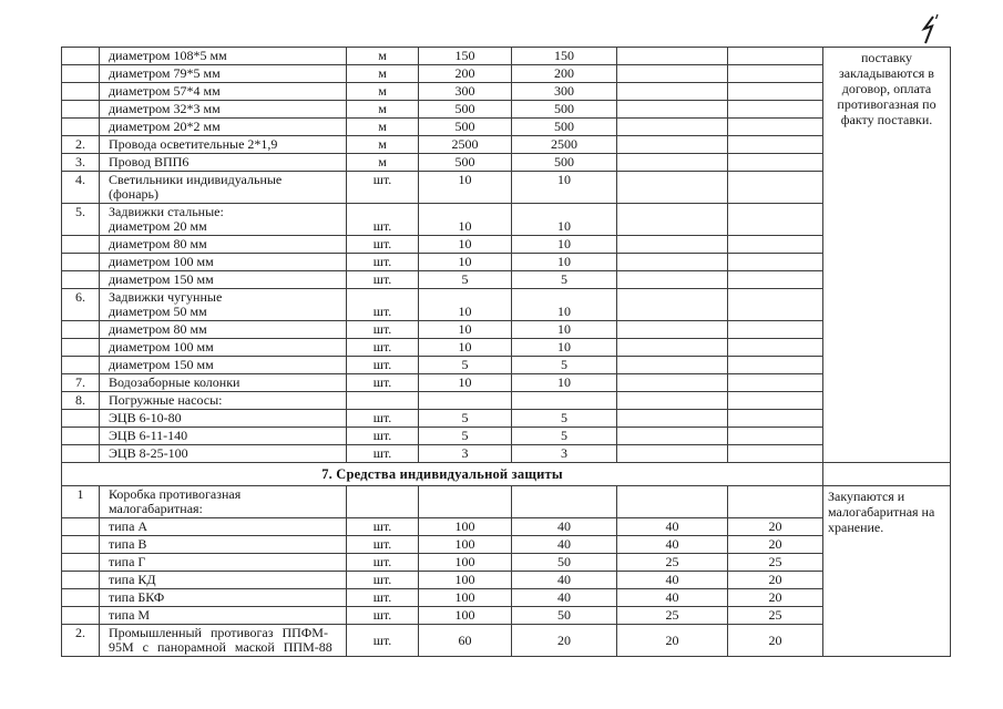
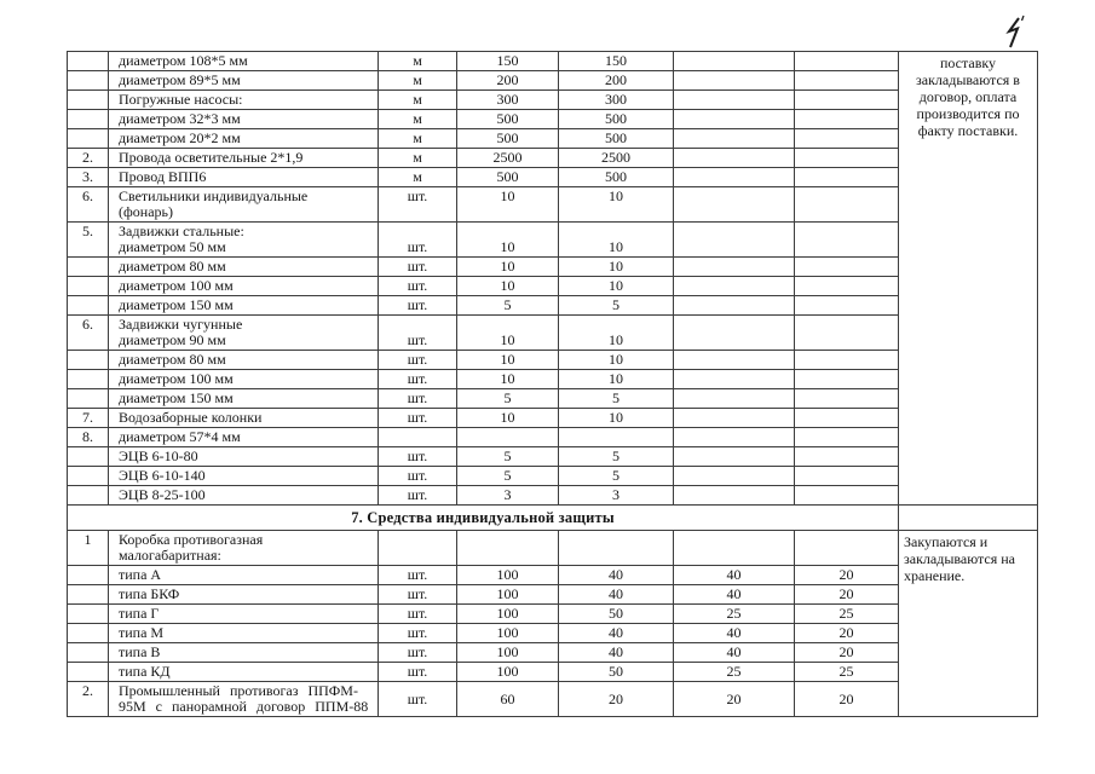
- 	диаметром 108*5 мм	м	150	150			поставку закладываются в договор, оплата противогазная по факту поставки.
+ 	диаметром 108*5 мм	м	150	150			поставку закладываются в договор, оплата производится по факту поставки.
- 	диаметром 79*5 мм	м	200	200
+ 	диаметром 89*5 мм	м	200	200
- 	диаметром 57*4 мм	м	300	300
+ 	Погружные насосы:	м	300	300
  	диаметром 32*3 мм	м	500	500
  	диаметром 20*2 мм	м	500	500
  2.	Провода осветительные 2*1,9	м	2500	2500
  3.	Провод ВПП6	м	500	500
- 4.	Светильники индивидуальные (фонарь)	шт.	10	10
+ 6.	Светильники индивидуальные (фонарь)	шт.	10	10
- 5.	Задвижки стальные: диаметром 20 мм	шт.	10	10
+ 5.	Задвижки стальные: диаметром 50 мм	шт.	10	10
  	диаметром 80 мм	шт.	10	10
  	диаметром 100 мм	шт.	10	10
  	диаметром 150 мм	шт.	5	5
- 6.	Задвижки чугунные диаметром 50 мм	шт.	10	10
+ 6.	Задвижки чугунные диаметром 90 мм	шт.	10	10
  	диаметром 80 мм	шт.	10	10
  	диаметром 100 мм	шт.	10	10
  	диаметром 150 мм	шт.	5	5
  7.	Водозаборные колонки	шт.	10	10
- 8.	Погружные насосы:
+ 8.	диаметром 57*4 мм
  	ЭЦВ 6-10-80	шт.	5	5
- 	ЭЦВ 6-11-140	шт.	5	5
+ 	ЭЦВ 6-10-140	шт.	5	5
  	ЭЦВ 8-25-100	шт.	3	3
  7. Средства индивидуальной защиты
- 1	Коробка противогазная малогабаритная:						Закупаются и малогабаритная на хранение.
+ 1	Коробка противогазная малогабаритная:						Закупаются и закладываются на хранение.
  	типа А	шт.	100	40	40	20
- 	типа В	шт.	100	40	40	20
+ 	типа БКФ	шт.	100	40	40	20
  	типа Г	шт.	100	50	25	25
- 	типа КД	шт.	100	40	40	20
+ 	типа М	шт.	100	40	40	20
- 	типа БКФ	шт.	100	40	40	20
+ 	типа В	шт.	100	40	40	20
- 	типа М	шт.	100	50	25	25
+ 	типа КД	шт.	100	50	25	25
- 2.	Промышленный противогаз ППФМ- 95М с панорамной маской ППМ-88	шт.	60	20	20	20
+ 2.	Промышленный противогаз ППФМ- 95М с панорамной договор ППМ-88	шт.	60	20	20	20
